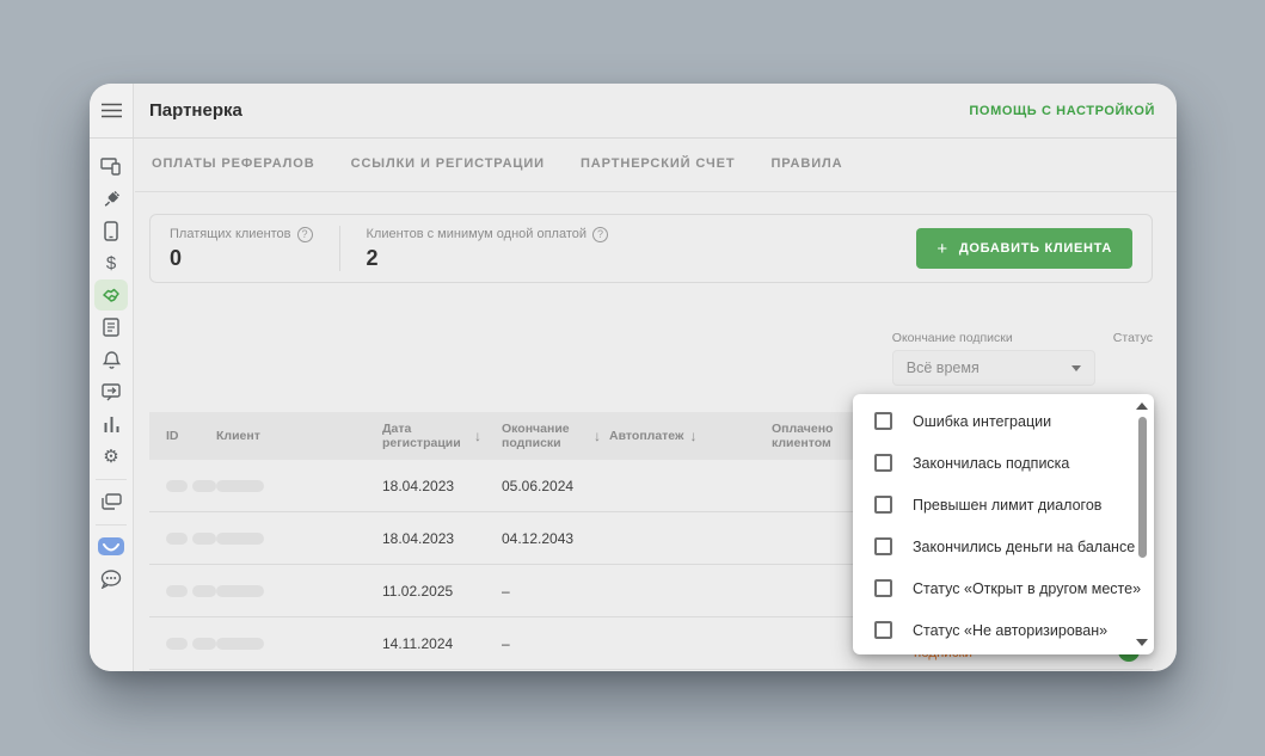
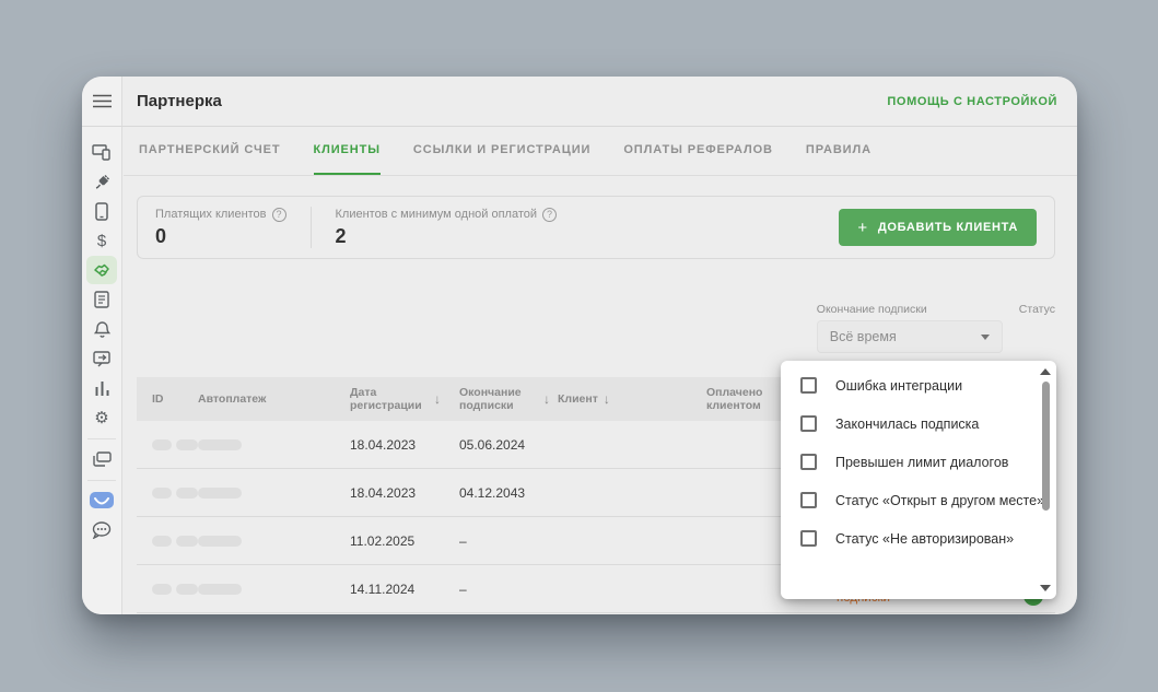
  $
  ⚙
  Партнерка
  ПОМОЩЬ С НАСТРОЙКОЙ
- ОПЛАТЫ РЕФЕРАЛОВ
+ ПАРТНЕРСКИЙ СЧЕТ
+ КЛИЕНТЫ
  ССЫЛКИ И РЕГИСТРАЦИИ
- ПАРТНЕРСКИЙ СЧЕТ
+ ОПЛАТЫ РЕФЕРАЛОВ
  ПРАВИЛА
  Платящих клиентов
  ?
  0
  Клиентов с минимум одной оплатой
  ?
  2
  +
  ДОБАВИТЬ КЛИЕНТА
  Окончание подписки
  Всё время
  Статус
  ID
- Клиент
+ Автоплатеж
  Дата регистрации
  ↓
  Окончание подписки
  ↓
- Автоплатеж
+ Клиент
  ↓
  Оплачено клиентом
  18.04.2023
  05.06.2024
  18.04.2023
  04.12.2043
  11.02.2025
  –
  14.11.2024
  –
  Ошибка интеграции
  Закончилась подписка
  Превышен лимит диалогов
- Закончились деньги на балансе
  Статус «Открыт в другом месте»
  Статус «Не авторизирован»
